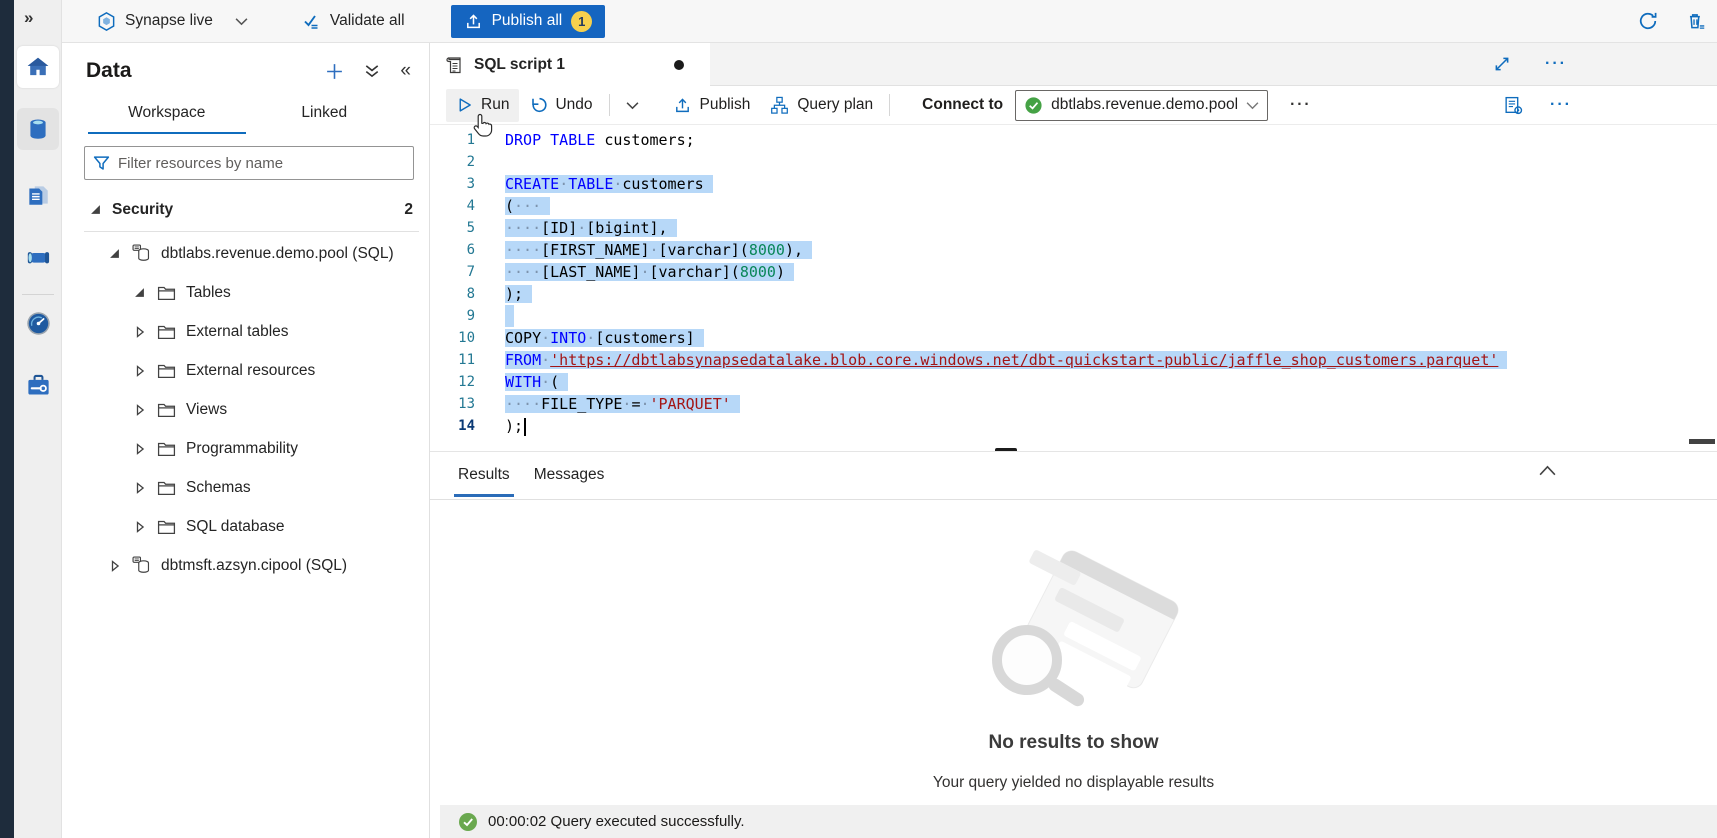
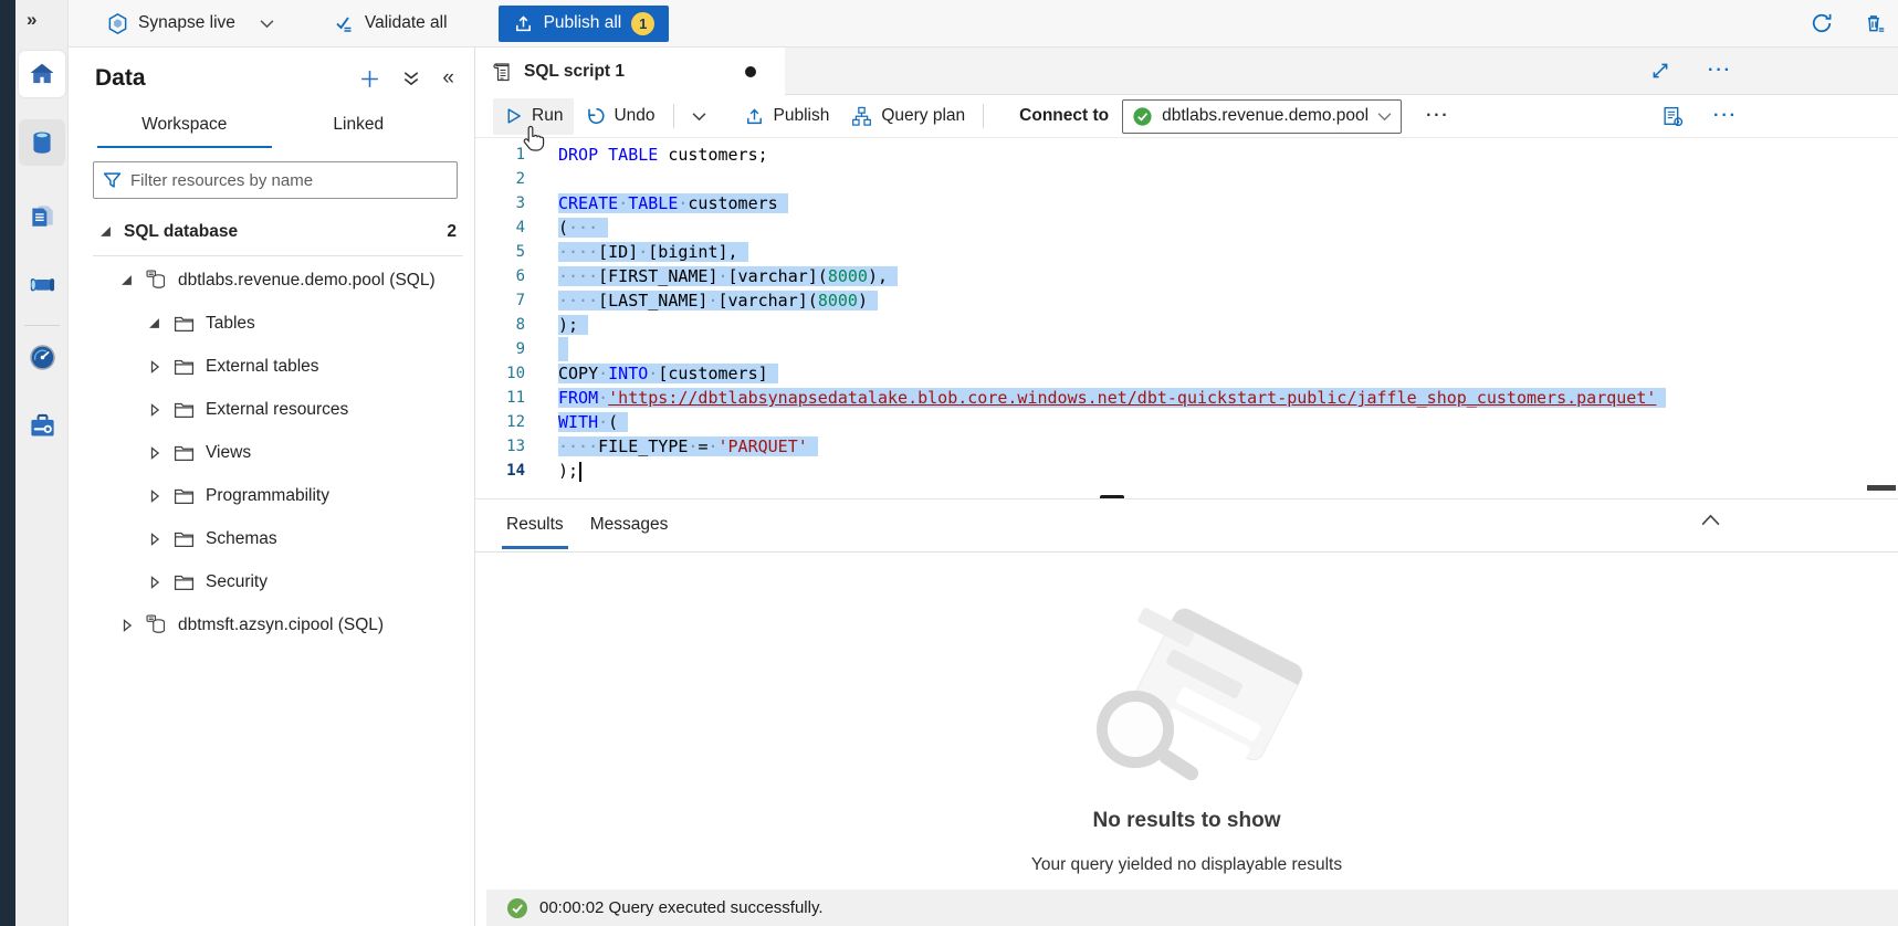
  »
  Synapse live
  Validate all
  Publish all
  1
  Data
  «
  Workspace
  Linked
  Filter resources by name
- Security
+ SQL database
  2
  dbtlabs.revenue.demo.pool (SQL)
  Tables
  External tables
  External resources
  Views
  Programmability
  Schemas
- SQL database
+ Security
  dbtmsft.azsyn.cipool (SQL)
  SQL script 1
  ···
  Run
  Undo
  Publish
  Query plan
  Connect to
  dbtlabs.revenue.demo.pool
  ···
  ···
  1
  DROP TABLE customers;
  2
  3
  CREATE·TABLE·customers
  4
  (···
  5
  ····[ID]·[bigint],
  6
  ····[FIRST_NAME]·[varchar](8000),
  7
  ····[LAST_NAME]·[varchar](8000)
  8
  );
  9
  10
  COPY·INTO·[customers]
  11
  FROM·'https://dbtlabsynapsedatalake.blob.core.windows.net/dbt-quickstart-public/jaffle_shop_customers.parquet'
  12
  WITH·(
  13
  ····FILE_TYPE·=·'PARQUET'
  14
  );
  Results
  Messages
  No results to show
  Your query yielded no displayable results
  00:00:02 Query executed successfully.
